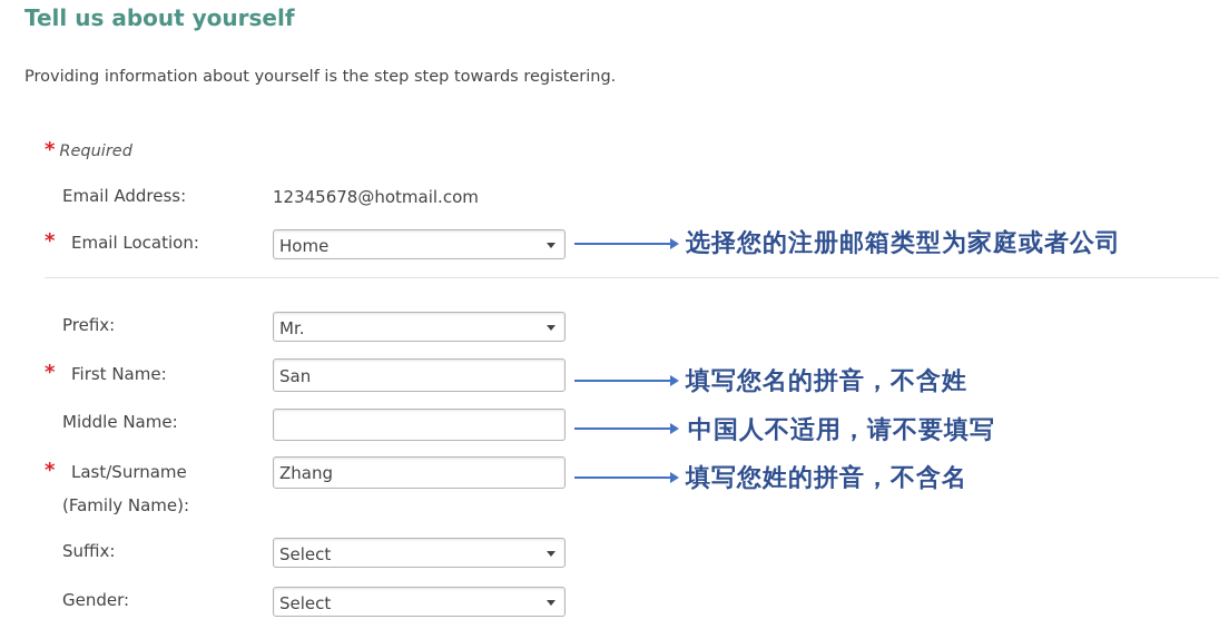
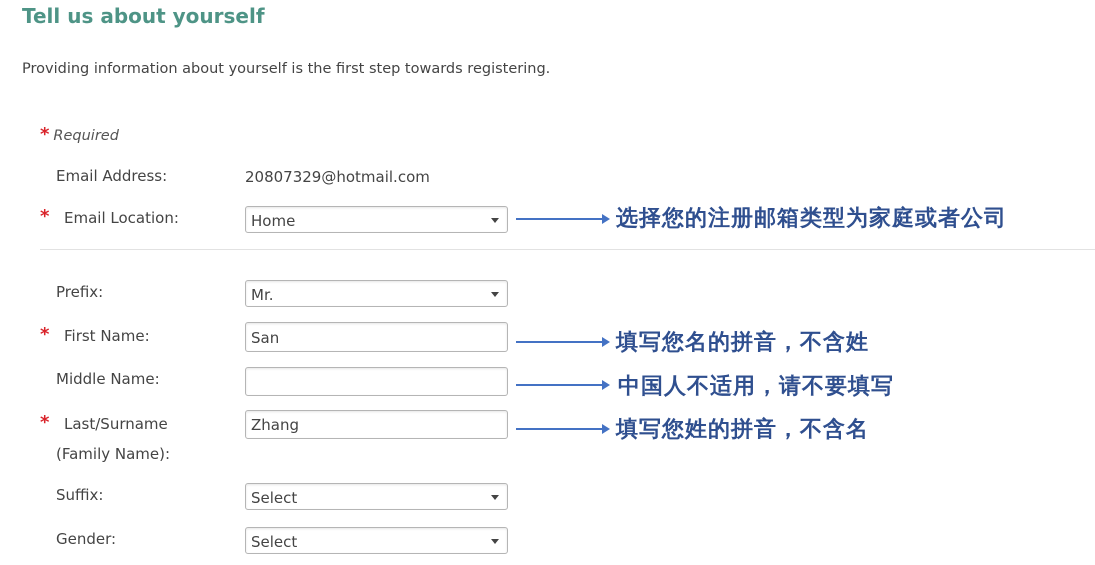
  Tell us about yourself
- Providing information about yourself is the step step towards registering.
+ Providing information about yourself is the first step towards registering.
  * Required
  Email Address:
- 12345678@hotmail.com
+ 20807329@hotmail.com
  *
  Email Location:
  Home
  选择您的注册邮箱类型为家庭或者公司
  Prefix:
  Mr.
  *
  First Name:
  San
  填写您名的拼音，不含姓
  Middle Name:
  中国人不适用，请不要填写
  *
  Last/Surname
  (Family Name):
  Zhang
  填写您姓的拼音，不含名
  Suffix:
  Select
  Gender:
  Select
